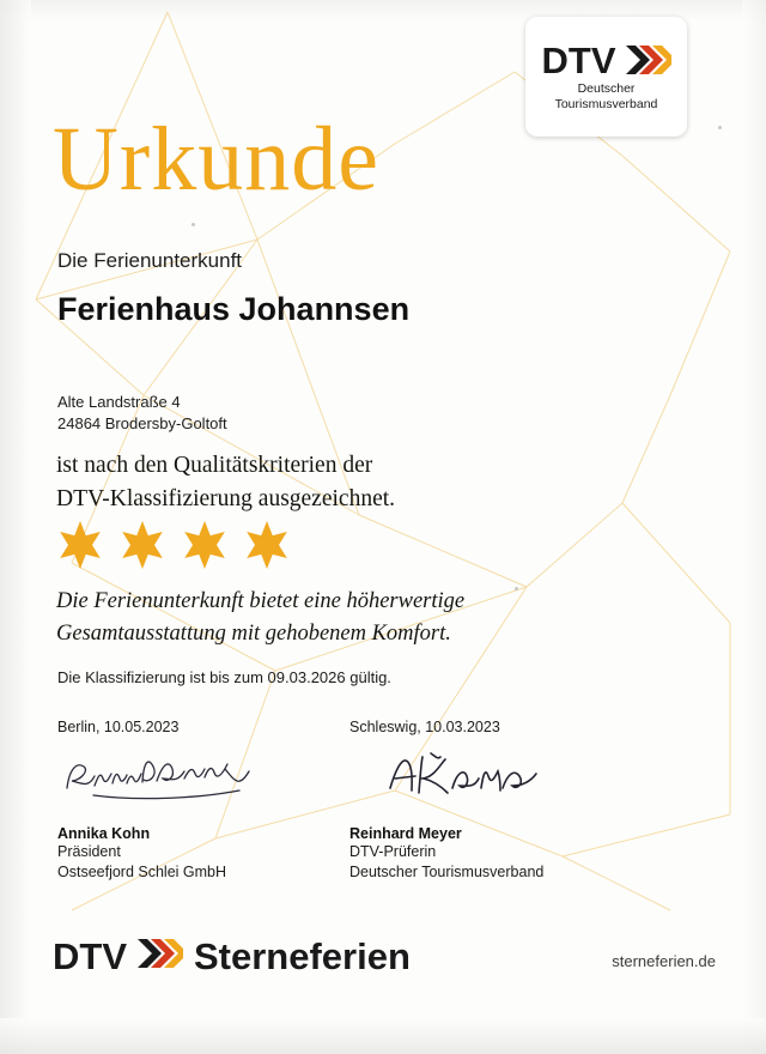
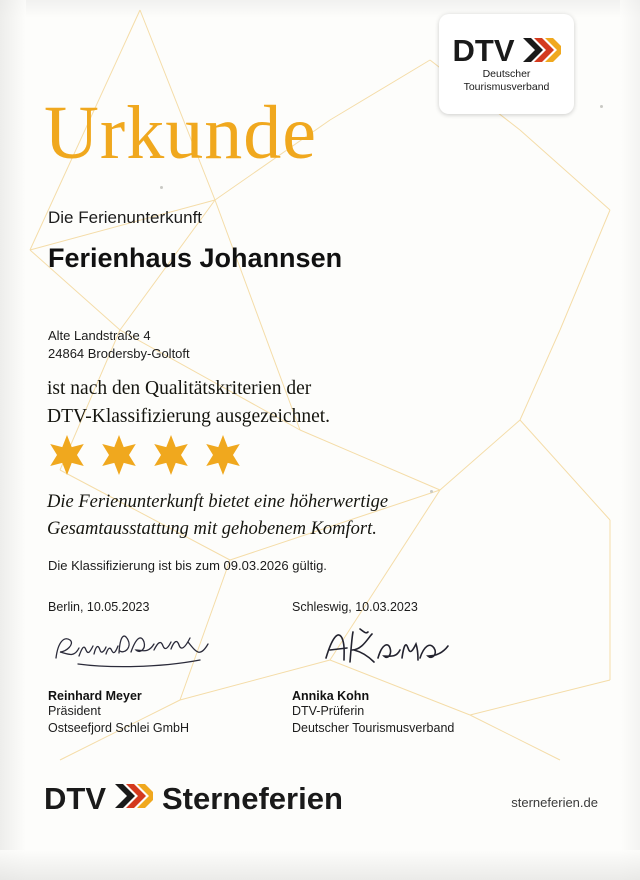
  DTV
  Deutscher
  Tourismusverband
  Urkunde
  Die Ferienunterkunft
  Ferienhaus Johannsen
  Alte Landstraße 4
  24864 Brodersby-Goltoft
  ist nach den Qualitätskriterien der
  DTV-Klassifizierung ausgezeichnet.
  Die Ferienunterkunft bietet eine höherwertige
  Gesamtausstattung mit gehobenem Komfort.
  Die Klassifizierung ist bis zum 09.03.2026 gültig.
  Berlin, 10.05.2023
- Annika Kohn
+ Reinhard Meyer
  Präsident
  Ostseefjord Schlei GmbH
  Schleswig, 10.03.2023
- Reinhard Meyer
+ Annika Kohn
  DTV-Prüferin
  Deutscher Tourismusverband
  DTV
  Sterneferien
  sterneferien.de
